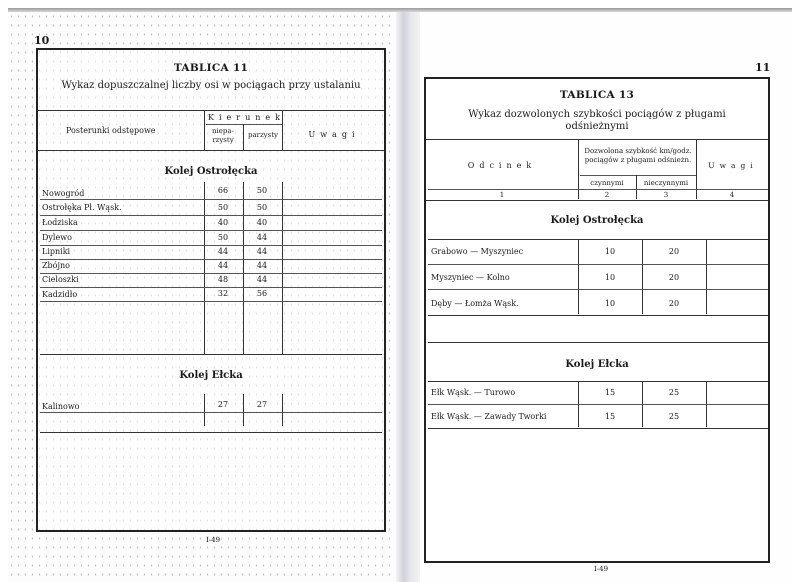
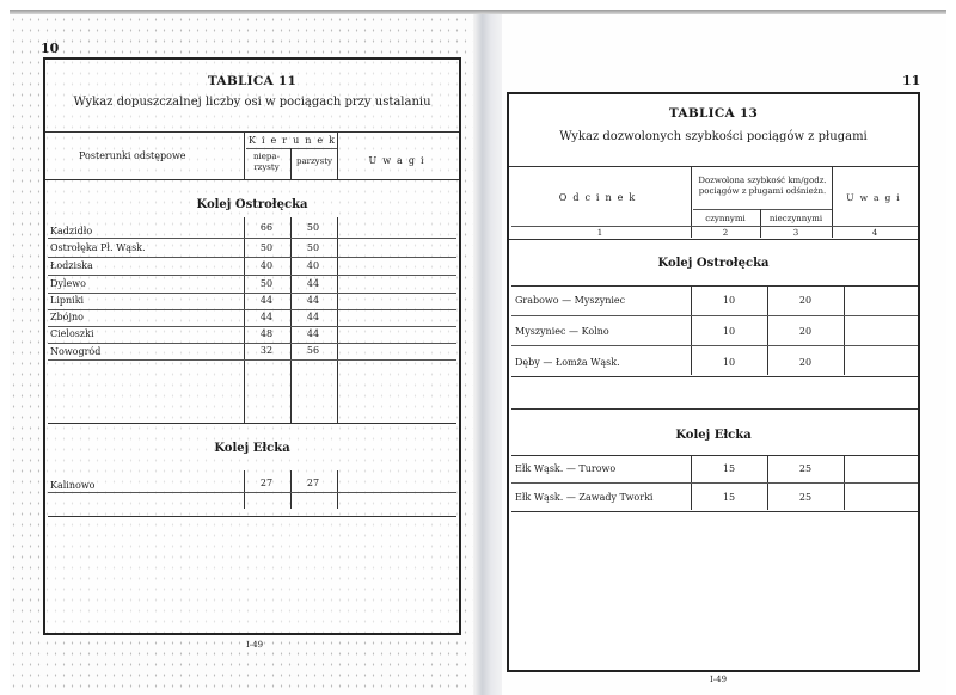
  10
  TABLICA 11
  Wykaz dopuszczalnej liczby osi w pociągach przy ustalaniu
  Posterunki odstępowe
  Kierunek
  niepa-
  rzysty
  parzysty
  Uwagi
  Kolej Ostrołęcka
- Nowogród
+ Kadzidło
  66
  50
  Ostrołęka Pł. Wąsk.
  50
  50
  Łodziska
  40
  40
  Dylewo
  50
  44
  Lipniki
  44
  44
  Zbójno
  44
  44
  Cieloszki
  48
  44
- Kadzidło
+ Nowogród
  32
  56
  Kolej Ełcka
  Kalinowo
  27
  27
  I-49
  11
  TABLICA 13
  Wykaz dozwolonych szybkości pociągów z pługami
- odśnieżnymi
  Odcinek
  Dozwolona szybkość km/godz.
  pociągów z pługami odśnieżn.
  Uwagi
  czynnymi
  nieczynnymi
  1
  2
  3
  4
  Kolej Ostrołęcka
  Grabowo — Myszyniec
  10
  20
  Myszyniec — Kolno
  10
  20
  Dęby — Łomża Wąsk.
  10
  20
  Kolej Ełcka
  Ełk Wąsk. — Turowo
  15
  25
  Ełk Wąsk. — Zawady Tworki
  15
  25
  I-49
